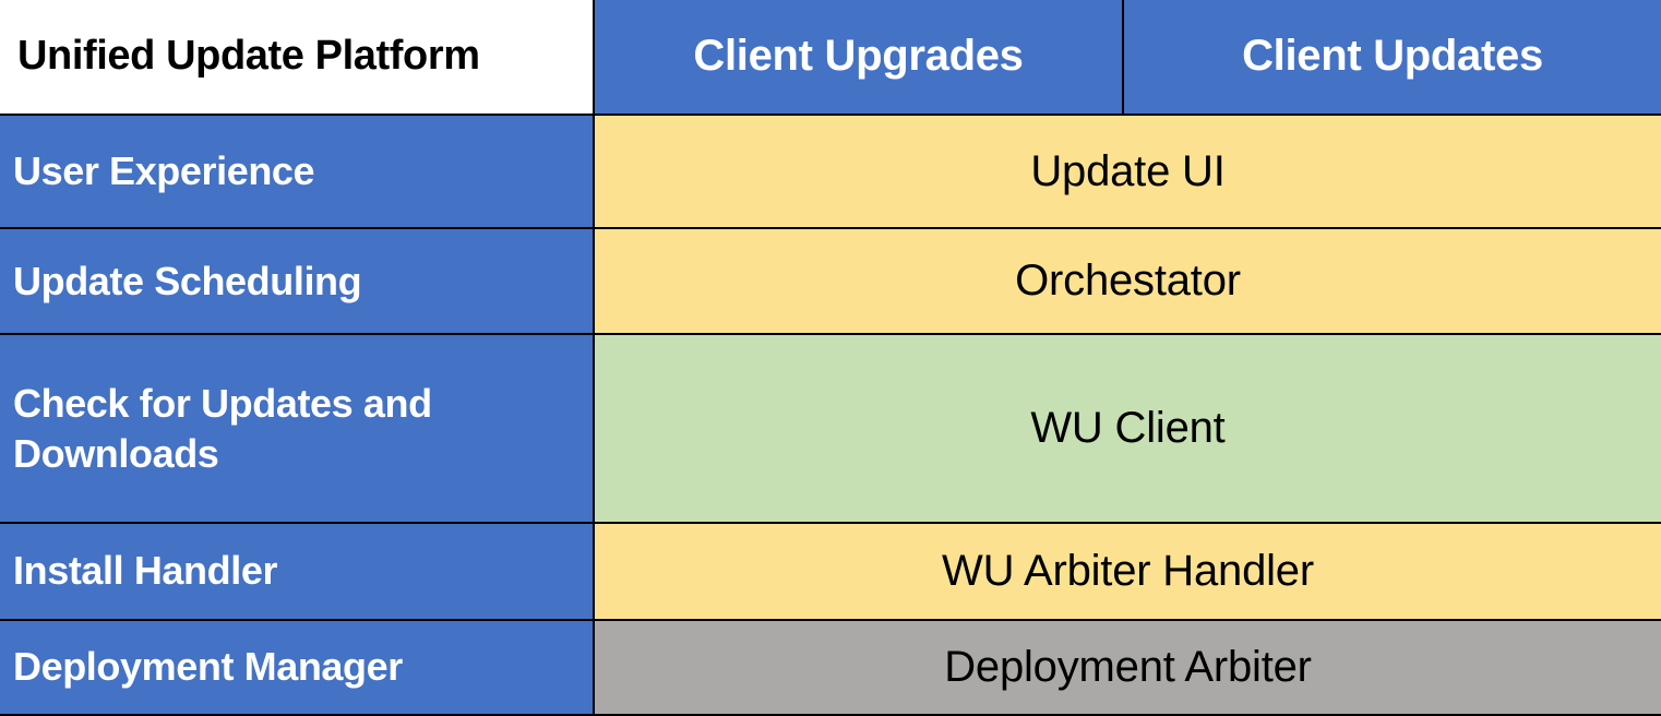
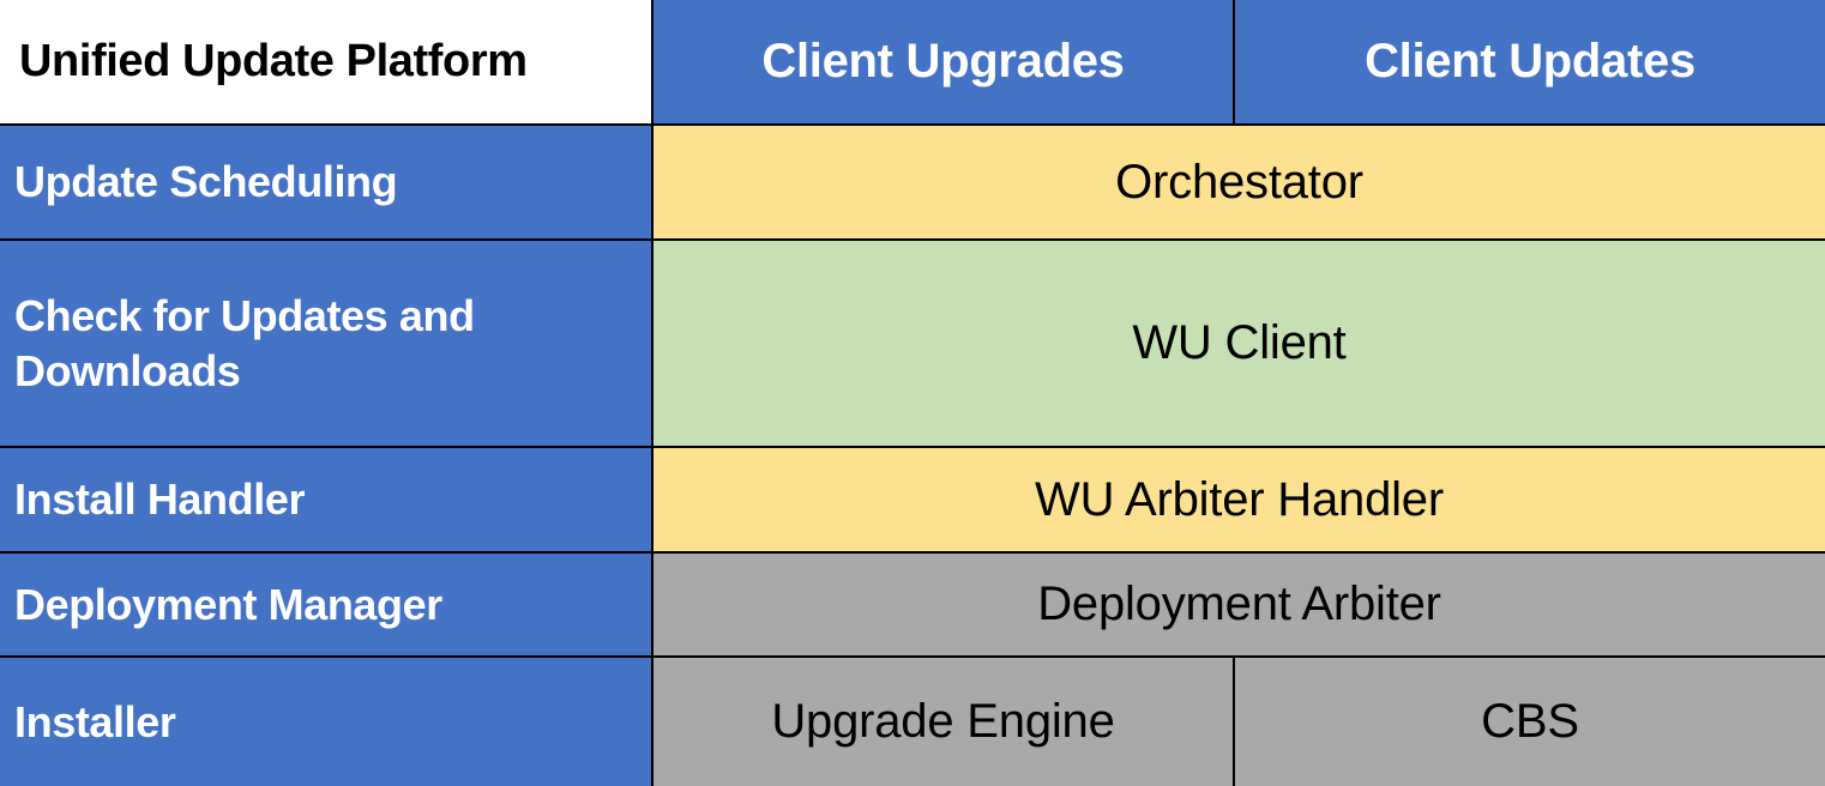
  Unified Update Platform	Client Upgrades	Client Updates
- User Experience	Update UI
  Update Scheduling	Orchestator
  Check for Updates and Downloads	WU Client
  Install Handler	WU Arbiter Handler
  Deployment Manager	Deployment Arbiter
+ Installer	Upgrade Engine	CBS
